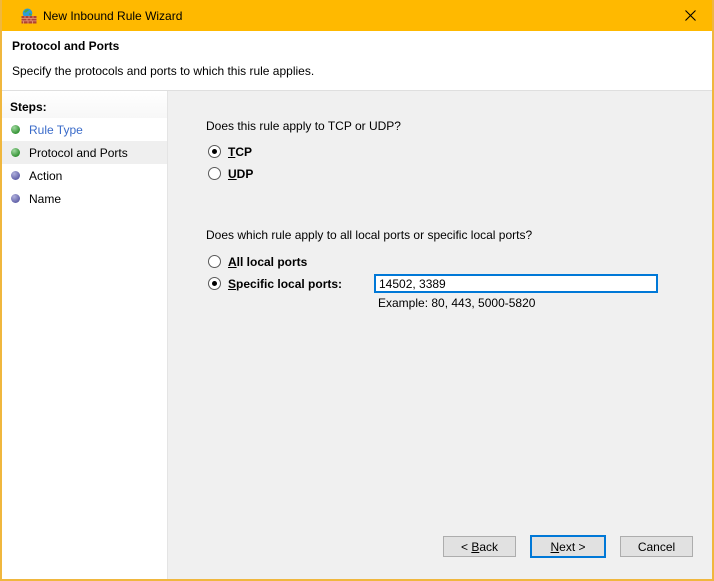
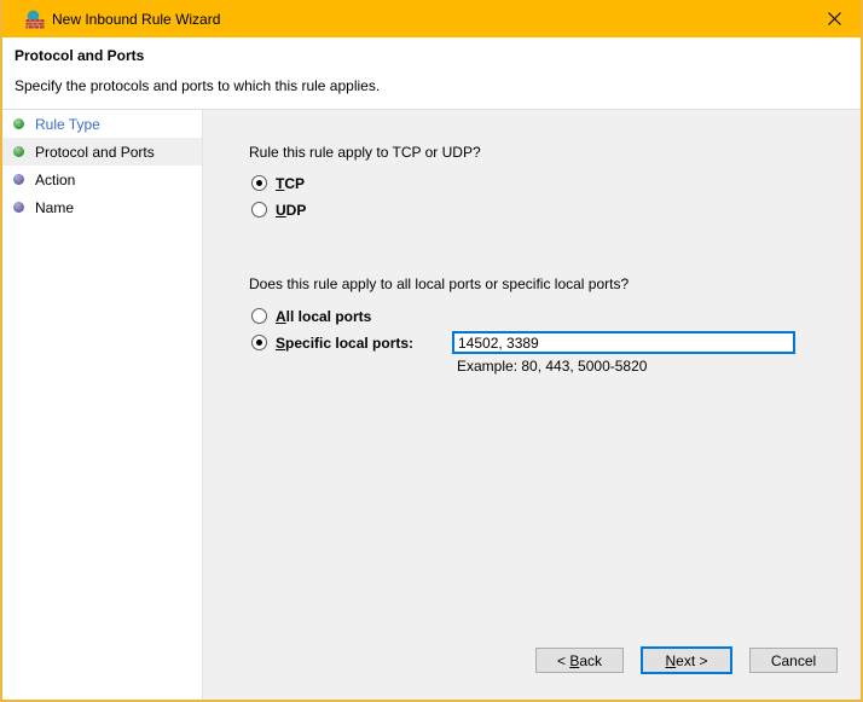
  New Inbound Rule Wizard
  Protocol and Ports
  Specify the protocols and ports to which this rule applies.
- Steps:
  Rule Type
  Protocol and Ports
  Action
  Name
- Does this rule apply to TCP or UDP?
+ Rule this rule apply to TCP or UDP?
  TCP
  UDP
- Does which rule apply to all local ports or specific local ports?
+ Does this rule apply to all local ports or specific local ports?
  All local ports
  Specific local ports:
  14502, 3389
  Example: 80, 443, 5000-5820
  < Back
  Next >
  Cancel
